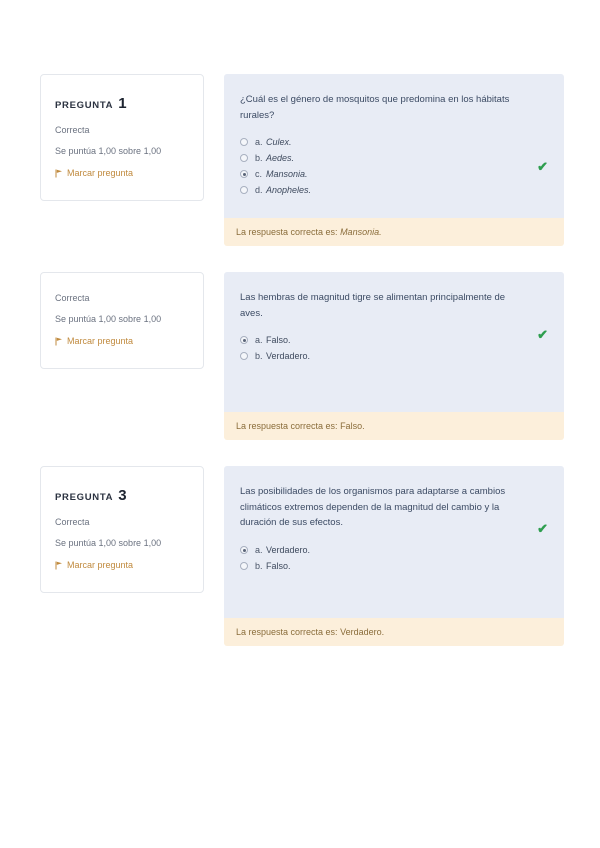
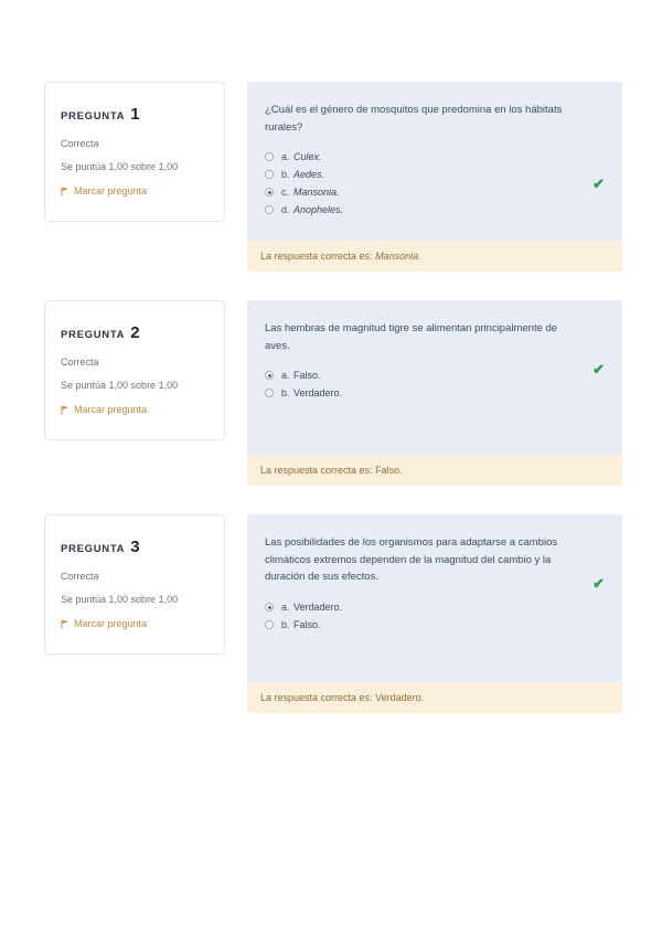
  PREGUNTA 1
  Correcta
  Se puntúa 1,00 sobre 1,00
  Marcar pregunta
  ¿Cuál es el género de mosquitos que predomina en los hábitats rurales?
  ✔
  a.
  Culex.
  b.
  Aedes.
  c.
  Mansonia.
  d.
  Anopheles.
  La respuesta correcta es: Mansonia.
+ PREGUNTA 2
  Correcta
  Se puntúa 1,00 sobre 1,00
  Marcar pregunta
  Las hembras de magnitud tigre se alimentan principalmente de aves.
  ✔
  a.
  Falso.
  b.
  Verdadero.
  La respuesta correcta es: Falso.
  PREGUNTA 3
  Correcta
  Se puntúa 1,00 sobre 1,00
  Marcar pregunta
  Las posibilidades de los organismos para adaptarse a cambios climáticos extremos dependen de la magnitud del cambio y la duración de sus efectos.
  ✔
  a.
  Verdadero.
  b.
  Falso.
  La respuesta correcta es: Verdadero.
